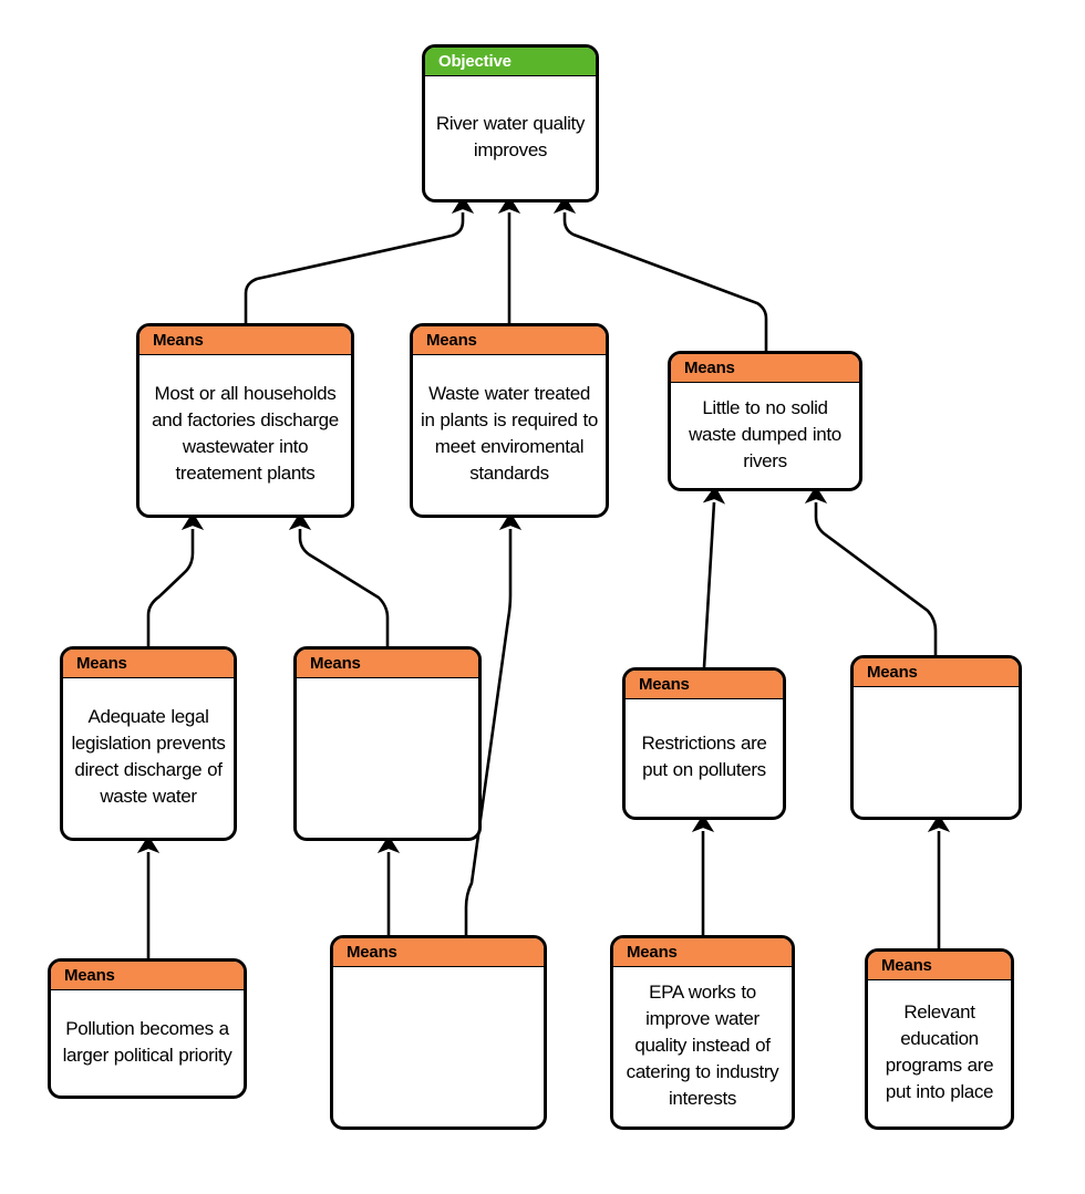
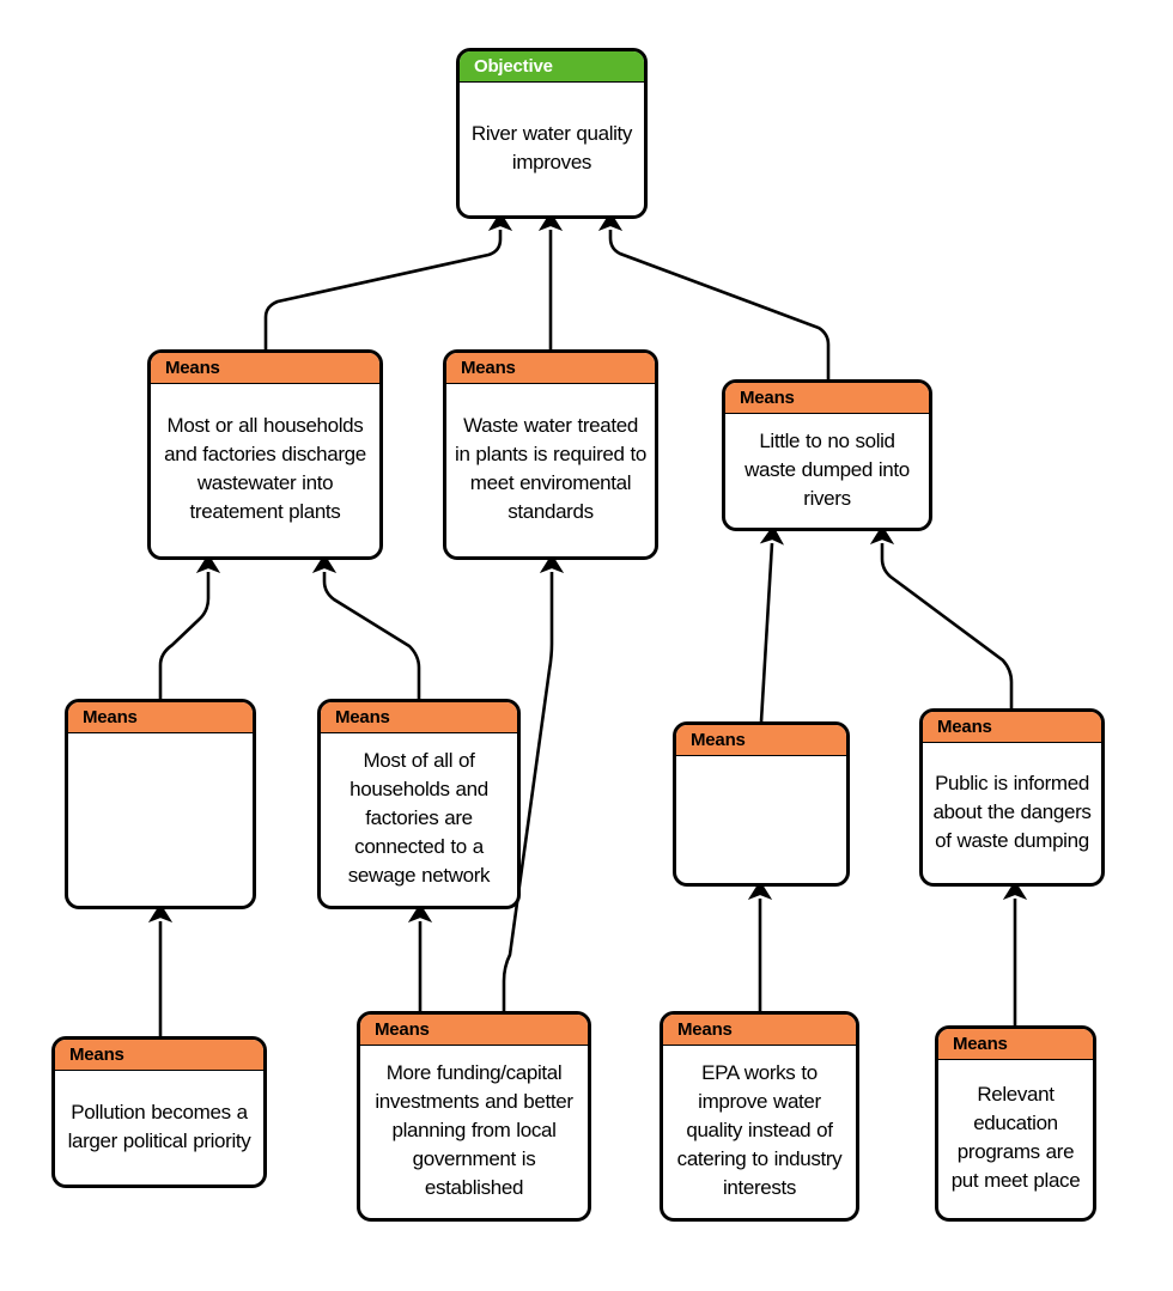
  Objective
  River water quality improves
  Means
  Most or all households and factories discharge wastewater into treatement plants
  Means
  Waste water treated in plants is required to meet enviromental standards
  Means
  Little to no solid waste dumped into rivers
  Means
- Adequate legal legislation prevents direct discharge of waste water
  Means
+ Most of all of households and factories are connected to a sewage network
  Means
- Restrictions are put on polluters
  Means
+ Public is informed about the dangers of waste dumping
  Means
  Pollution becomes a larger political priority
  Means
+ More funding/capital investments and better planning from local government is established
  Means
  EPA works to improve water quality instead of catering to industry interests
  Means
- Relevant education programs are put into place
+ Relevant education programs are put meet place
